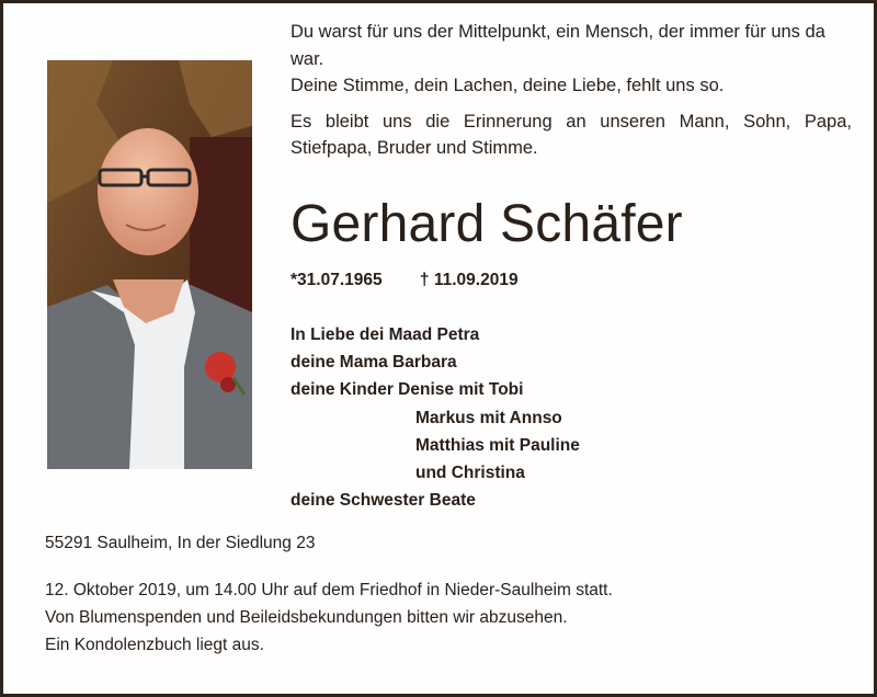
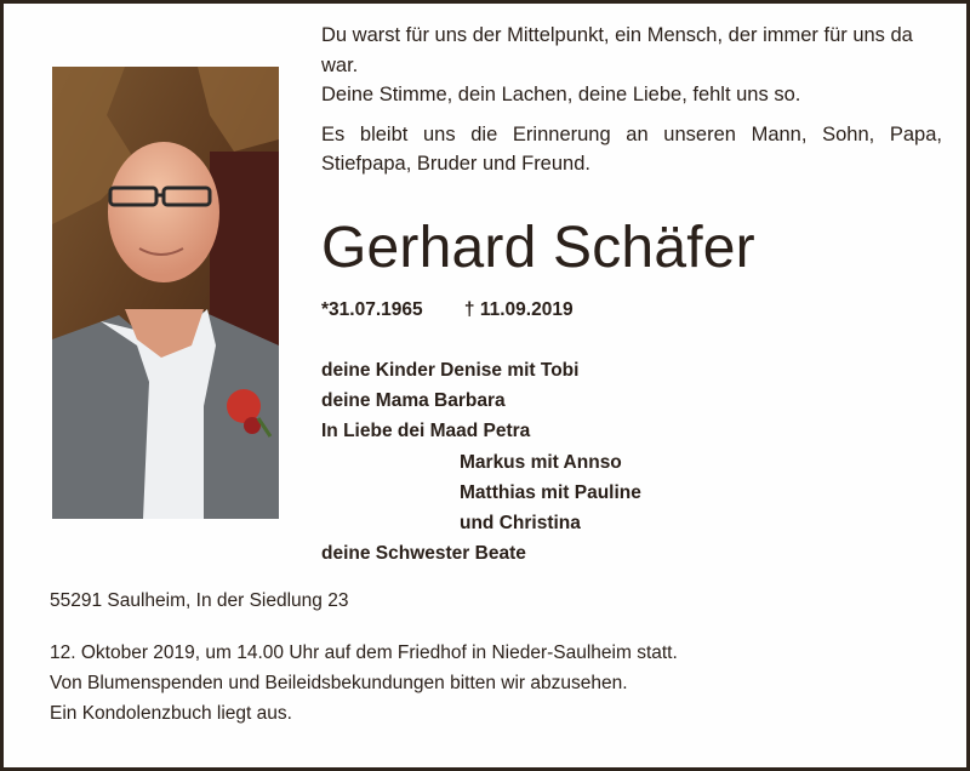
  Du warst für uns der Mittelpunkt, ein Mensch, der immer für uns da war.
  Deine Stimme, dein Lachen, deine Liebe, fehlt uns so.
- Es bleibt uns die Erinnerung an unseren Mann, Sohn, Papa, Stiefpapa, Bruder und Stimme.
+ Es bleibt uns die Erinnerung an unseren Mann, Sohn, Papa, Stiefpapa, Bruder und Freund.
  Gerhard Schäfer
  *31.07.1965 † 11.09.2019
- In Liebe dei Maad Petra
+ deine Kinder Denise mit Tobi
  deine Mama Barbara
- deine Kinder Denise mit Tobi
+ In Liebe dei Maad Petra
  Markus mit Annso
  Matthias mit Pauline
  und Christina
  deine Schwester Beate
  55291 Saulheim, In der Siedlung 23
  12. Oktober 2019, um 14.00 Uhr auf dem Friedhof in Nieder-Saulheim statt.
  Von Blumenspenden und Beileidsbekundungen bitten wir abzusehen.
  Ein Kondolenzbuch liegt aus.
